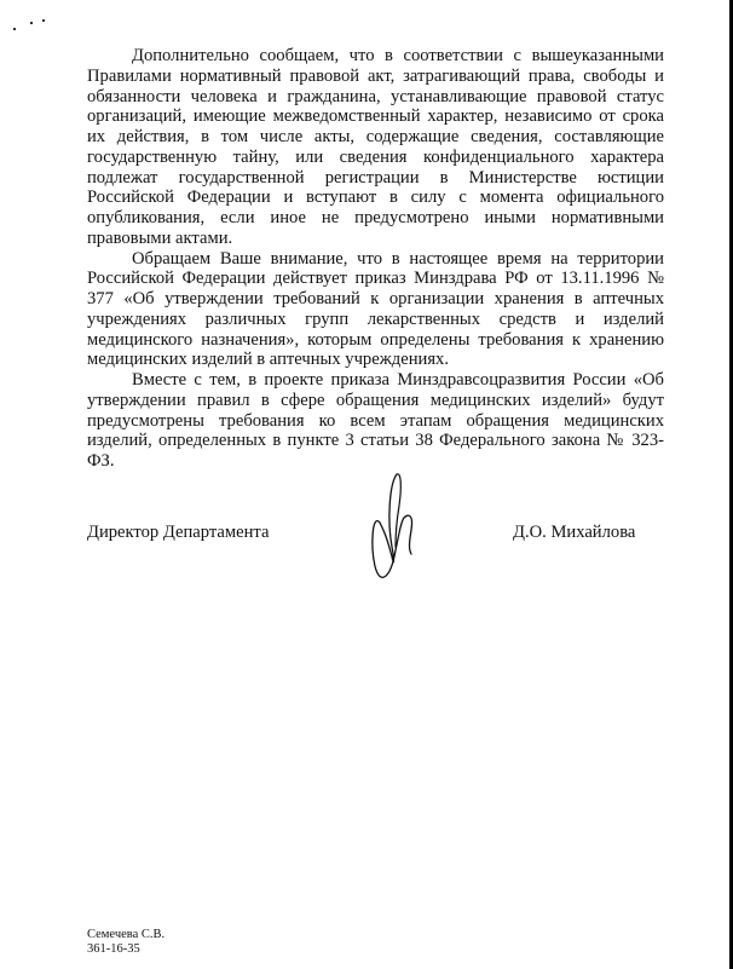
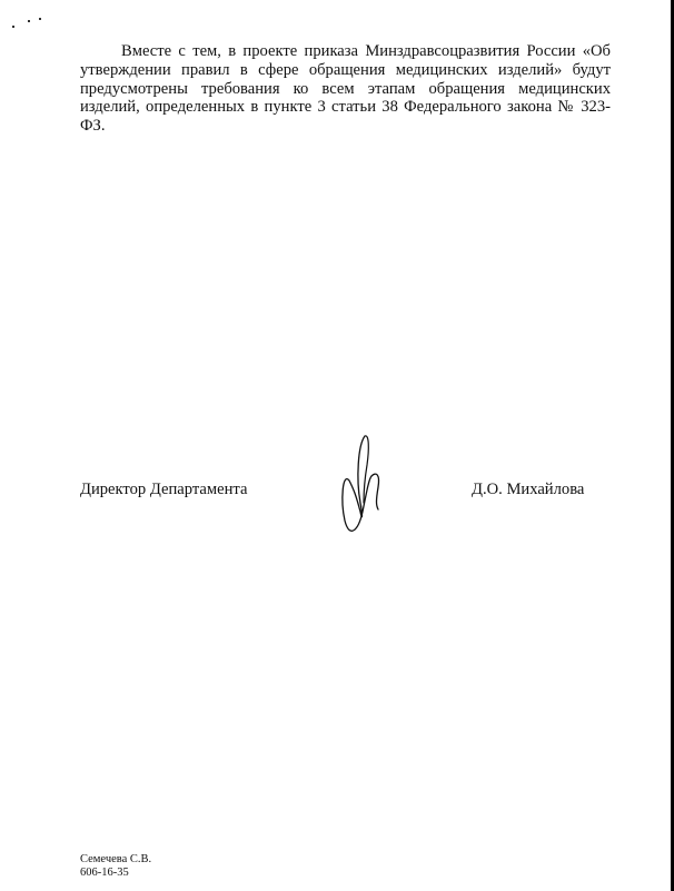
- Дополнительно сообщаем, что в соответствии с вышеуказанными Правилами нормативный правовой акт, затрагивающий права, свободы и обязанности человека и гражданина, устанавливающие правовой статус организаций, имеющие межведомственный характер, независимо от срока их действия, в том числе акты, содержащие сведения, составляющие государственную тайну, или сведения конфиденциального характера подлежат государственной регистрации в Министерстве юстиции Российской Федерации и вступают в силу с момента официального опубликования, если иное не предусмотрено иными нормативными правовыми актами.
- Обращаем Ваше внимание, что в настоящее время на территории Российской Федерации действует приказ Минздрава РФ от 13.11.1996 № 377 «Об утверждении требований к организации хранения в аптечных учреждениях различных групп лекарственных средств и изделий медицинского назначения», которым определены требования к хранению медицинских изделий в аптечных учреждениях.
  Вместе с тем, в проекте приказа Минздравсоцразвития России «Об утверждении правил в сфере обращения медицинских изделий» будут предусмотрены требования ко всем этапам обращения медицинских изделий, определенных в пункте 3 статьи 38 Федерального закона № 323-ФЗ.
  Директор Департамента
  Д.О. Михайлова
  Семечева С.В.
- 361-16-35
+ 606-16-35
